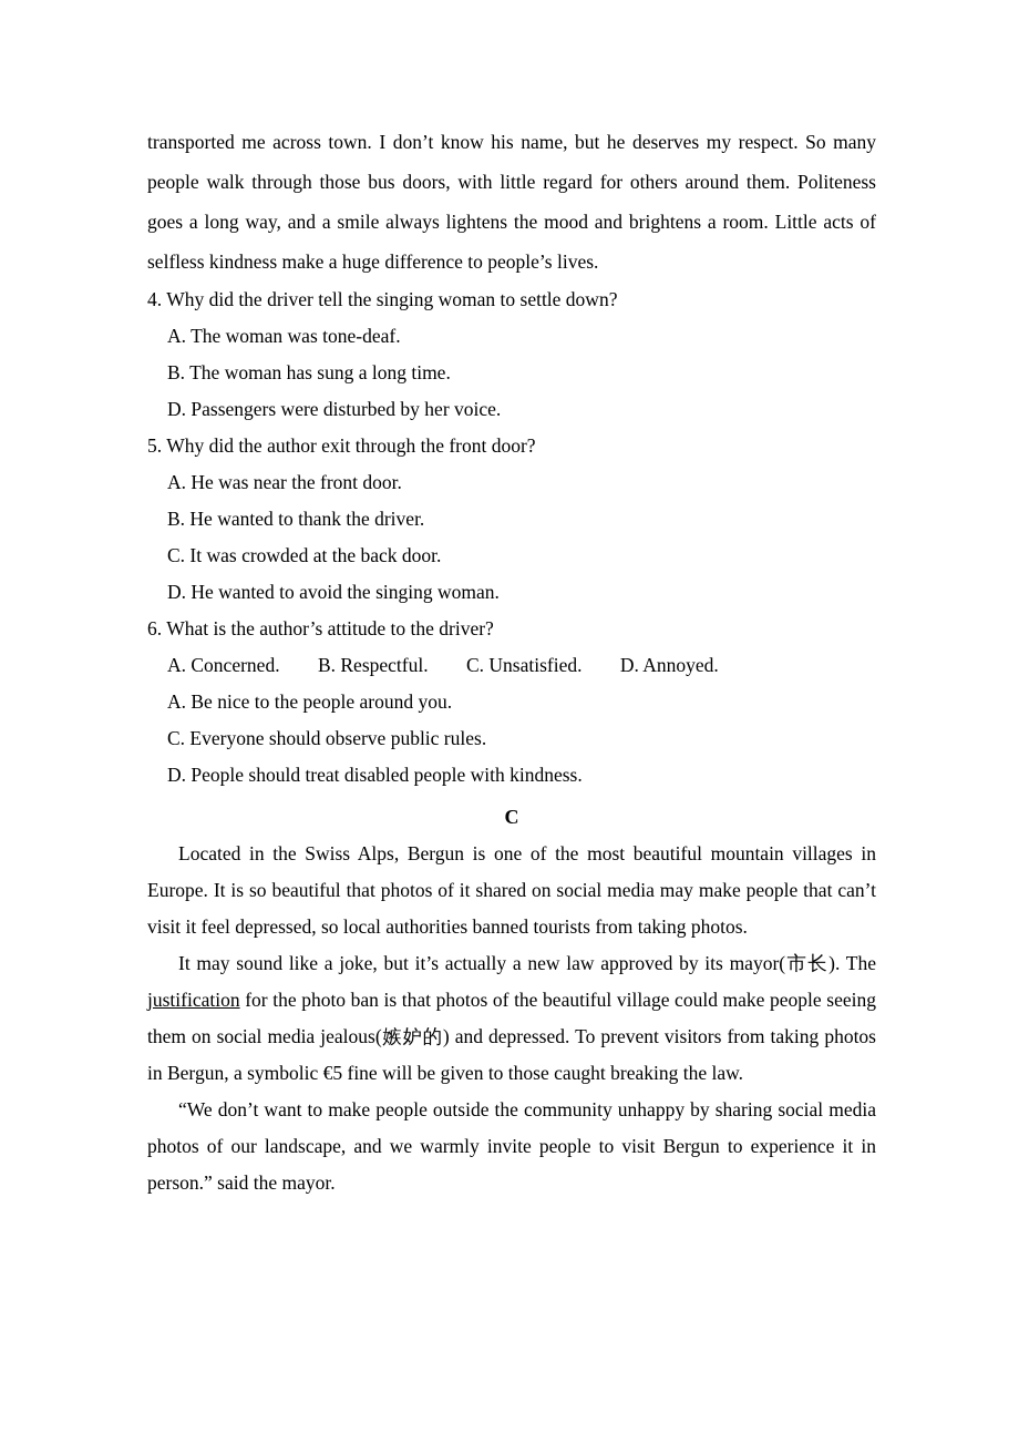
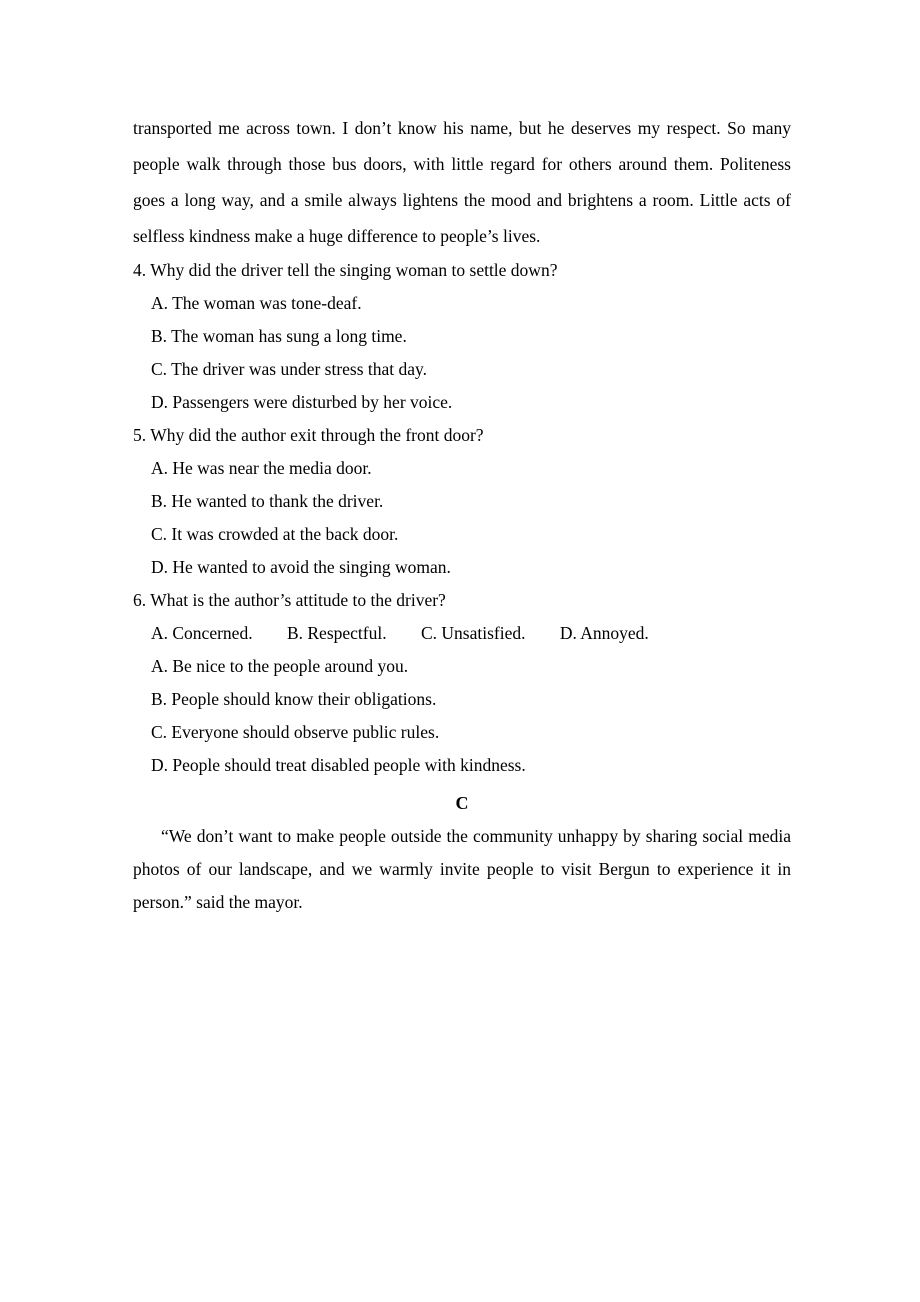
  transported me across town. I don’t know his name, but he deserves my respect. So many people walk through those bus doors, with little regard for others around them. Politeness goes a long way, and a smile always lightens the mood and brightens a room. Little acts of selfless kindness make a huge difference to people’s lives.
  4. Why did the driver tell the singing woman to settle down?
  A. The woman was tone-deaf.
  B. The woman has sung a long time.
+ C. The driver was under stress that day.
  D. Passengers were disturbed by her voice.
  5. Why did the author exit through the front door?
- A. He was near the front door.
+ A. He was near the media door.
  B. He wanted to thank the driver.
  C. It was crowded at the back door.
  D. He wanted to avoid the singing woman.
  6. What is the author’s attitude to the driver?
  A. Concerned. B. Respectful. C. Unsatisfied. D. Annoyed.
  A. Be nice to the people around you.
+ B. People should know their obligations.
  C. Everyone should observe public rules.
  D. People should treat disabled people with kindness.
  C
- Located in the Swiss Alps, Bergun is one of the most beautiful mountain villages in Europe. It is so beautiful that photos of it shared on social media may make people that can’t visit it feel depressed, so local authorities banned tourists from taking photos.
- It may sound like a joke, but it’s actually a new law approved by its mayor(市长). The justification for the photo ban is that photos of the beautiful village could make people seeing them on social media jealous(嫉妒的) and depressed. To prevent visitors from taking photos in Bergun, a symbolic €5 fine will be given to those caught breaking the law.
  “We don’t want to make people outside the community unhappy by sharing social media photos of our landscape, and we warmly invite people to visit Bergun to experience it in person.” said the mayor.
